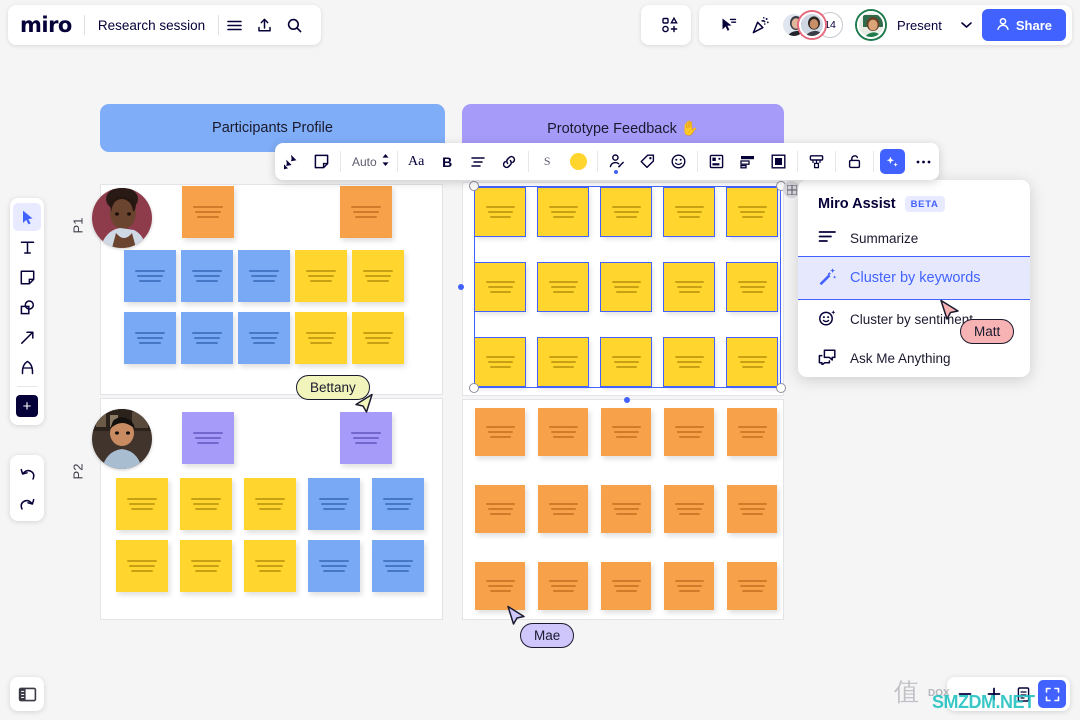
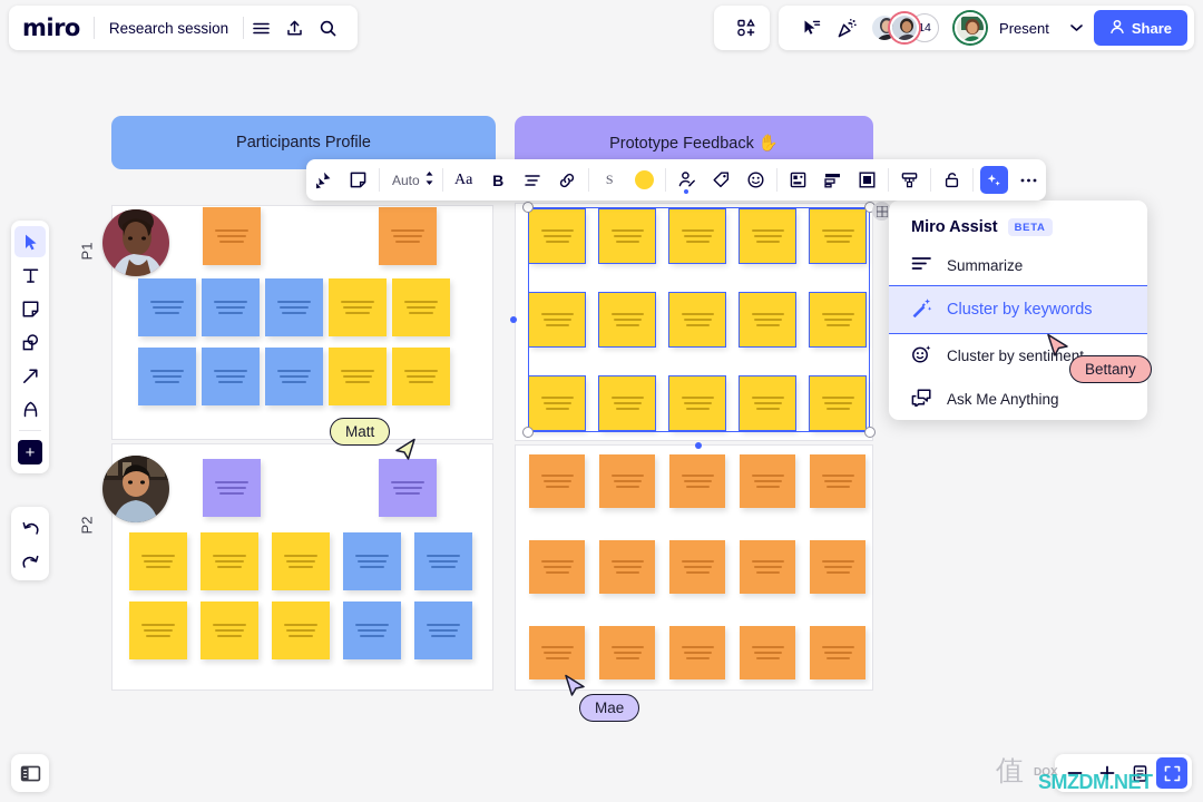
  Participants Profile
  Prototype Feedback ✋
  miro
  Research session
  14
  Present
  Share
  +
  Auto
  Aa
  B
  S
  Miro Assist
  BETA
  Summarize
  Cluster by keywords
  Cluster by sentimen
  Ask Me Anything
- Bettany
+ Matt
  Mae
- Matt
+ Bettany
  值
  DOX
  SMZDM.NET
